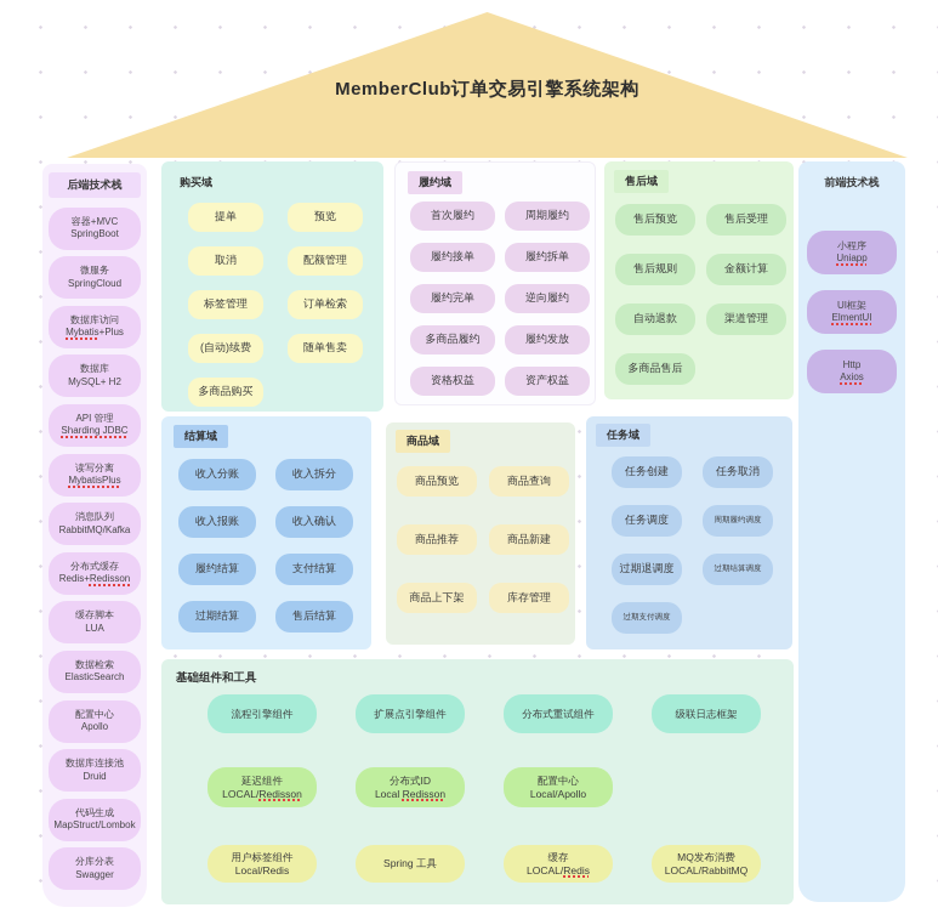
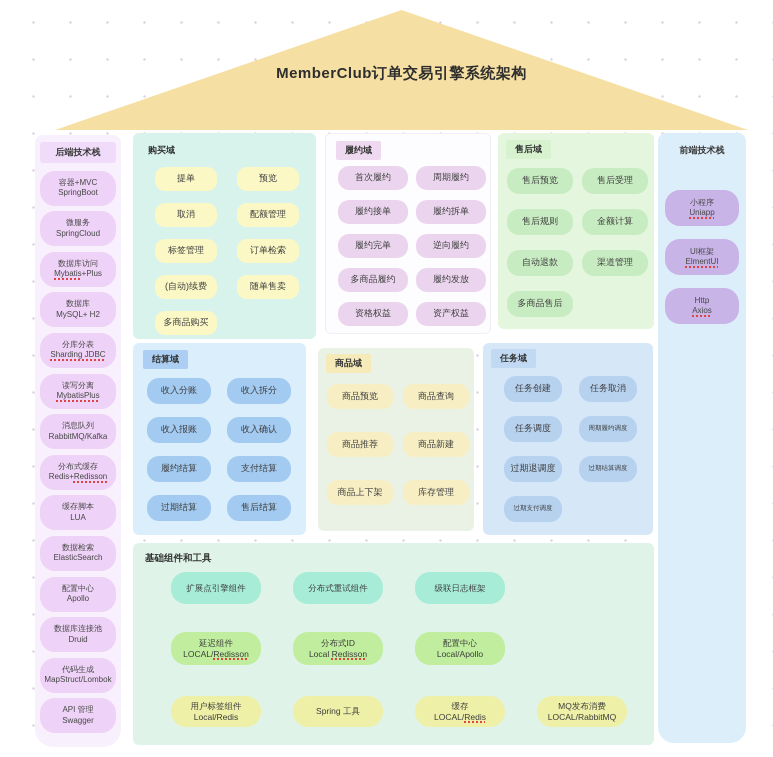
  MemberClub订单交易引擎系统架构
  后端技术栈
  容器+MVC
  SpringBoot
  微服务
  SpringCloud
  数据库访问
  Mybatis+Plus
  数据库
  MySQL+ H2
- API 管理
+ 分库分表
  Sharding JDBC
  读写分离
  MybatisPlus
  消息队列
  RabbitMQ/Kafka
  分布式缓存
  Redis+Redisson
  缓存脚本
  LUA
  数据检索
  ElasticSearch
  配置中心
  Apollo
  数据库连接池
  Druid
  代码生成
  MapStruct/Lombok
- 分库分表
+ API 管理
  Swagger
  购买域
  提单
  预览
  取消
  配额管理
  标签管理
  订单检索
  (自动)续费
  随单售卖
  多商品购买
  履约域
  首次履约
  周期履约
  履约接单
  履约拆单
  履约完单
  逆向履约
  多商品履约
  履约发放
  资格权益
  资产权益
  售后域
  售后预览
  售后受理
  售后规则
  金额计算
  自动退款
  渠道管理
  多商品售后
  结算域
  收入分账
  收入拆分
  收入报账
  收入确认
  履约结算
  支付结算
  过期结算
  售后结算
  商品域
  商品预览
  商品查询
  商品推荐
  商品新建
  商品上下架
  库存管理
  任务域
  任务创建
  任务取消
  任务调度
  过期退调度
  基础组件和工具
- 流程引擎组件
  扩展点引擎组件
  分布式重试组件
  级联日志框架
  延迟组件
  LOCAL/Redisson
  分布式ID
  Local Redisson
  配置中心
  Local/Apollo
  用户标签组件
  Local/Redis
  Spring 工具
  缓存
  LOCAL/Redis
  MQ发布消费
  LOCAL/RabbitMQ
  前端技术栈
  小程序
  Uniapp
  UI框架
  ElmentUI
  Http
  Axios
